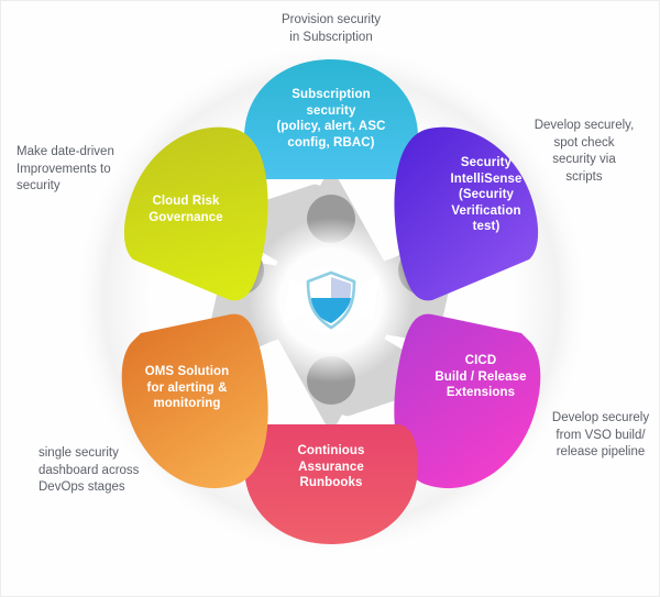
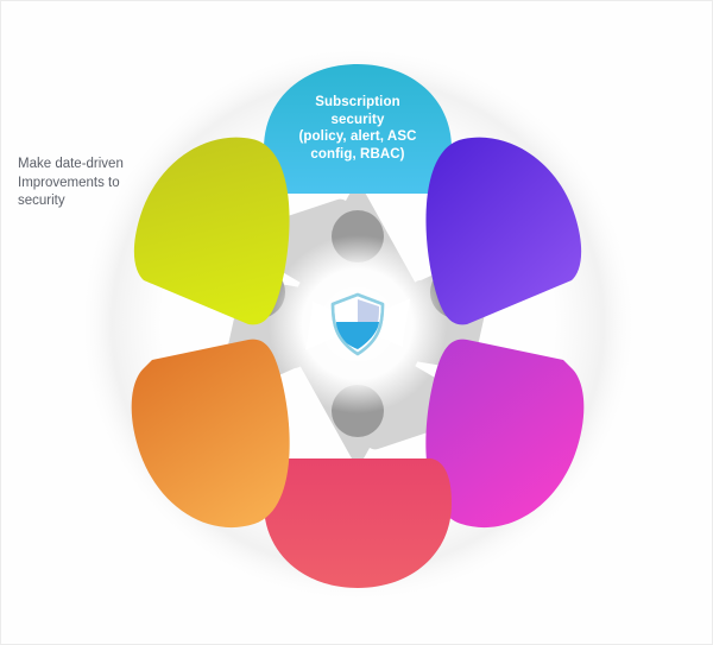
  Subscription
  security
  (policy, alert, ASC
  config, RBAC)
- Security
- IntelliSense
- (Security
- Verification
- test)
- CICD
- Build / Release
- Extensions
- Continious
- Assurance
- Runbooks
- OMS Solution
- for alerting &
- monitoring
- Cloud Risk
- Governance
- Provision security
- in Subscription
- Develop securely,
- spot check
- security via
- scripts
- Develop securely
- from VSO build/
- release pipeline
- single security
- dashboard across
- DevOps stages
  Make date-driven
  Improvements to
  security
